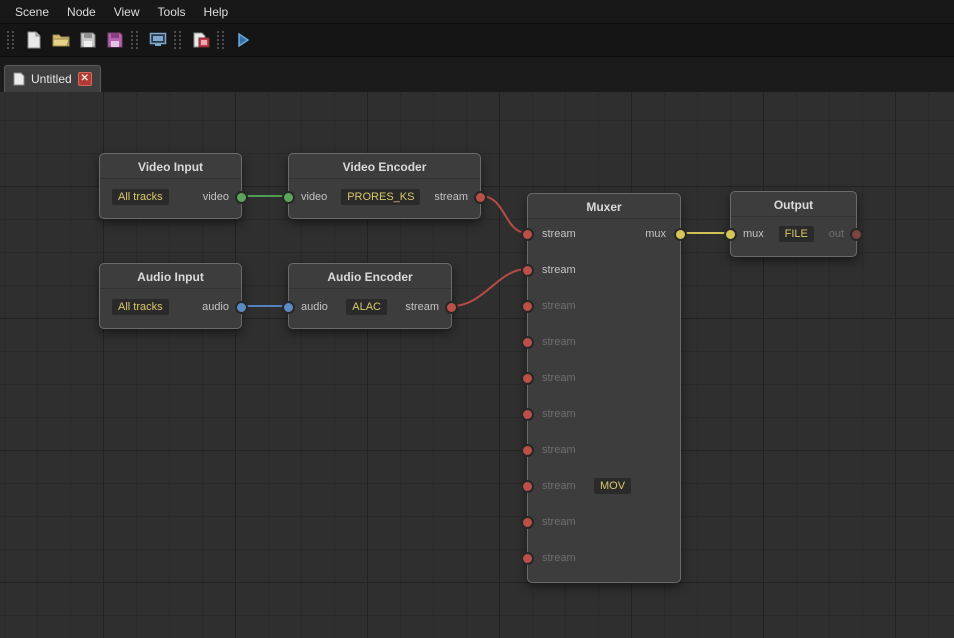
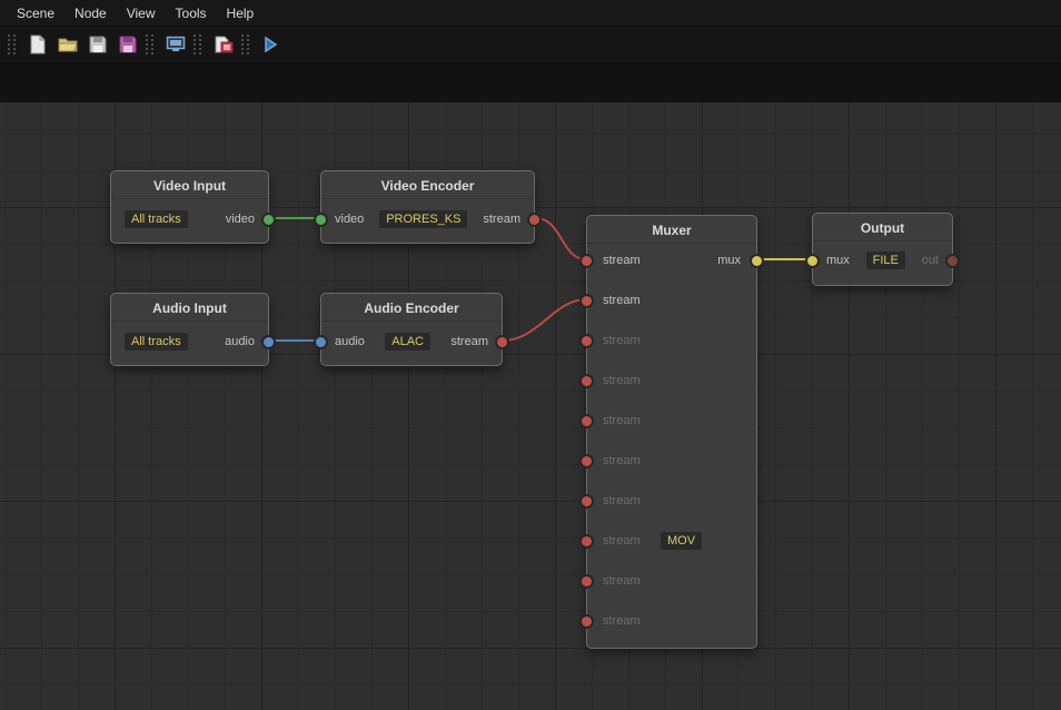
  Scene
  Node
  View
  Tools
  Help
- Untitled
- ✕
  Video Input
  All tracks
  video
  Video Encoder
  video
  PRORES_KS
  stream
  Audio Input
  All tracks
  audio
  Audio Encoder
  audio
  ALAC
  stream
  Muxer
  stream
  stream
  stream
  stream
  stream
  stream
  stream
  stream
  stream
  stream
  mux
  MOV
  Output
  mux
  FILE
  out
